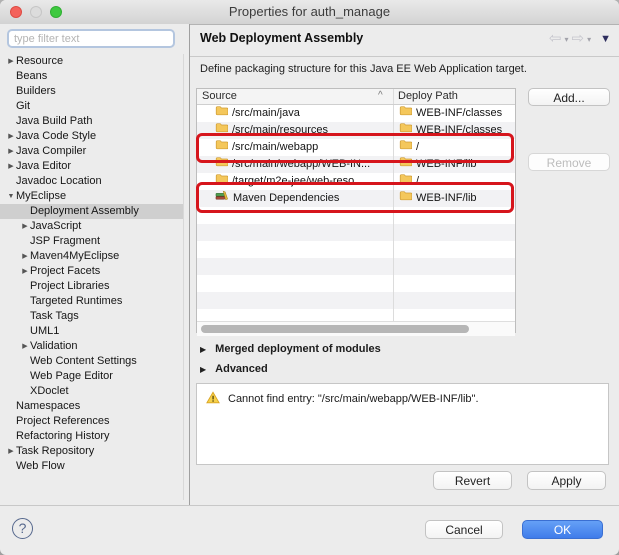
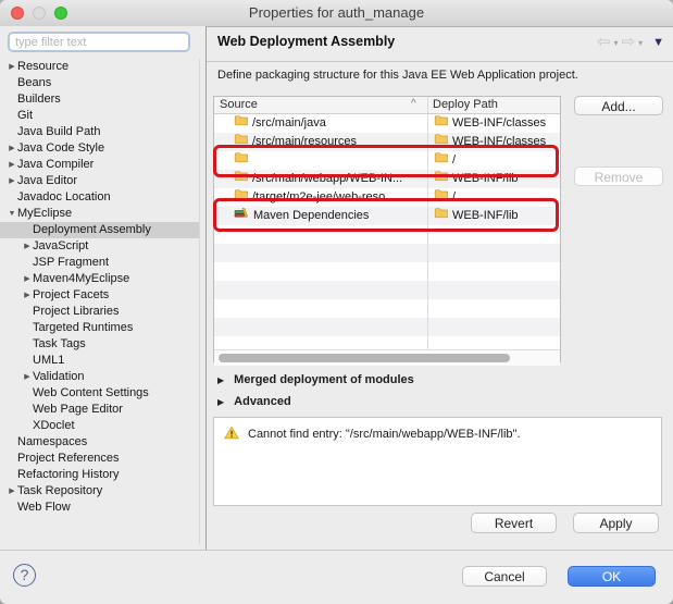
  Properties for auth_manage
  type filter text
  Resource
  Beans
  Builders
  Git
  Java Build Path
  Java Code Style
  Java Compiler
  Java Editor
  Javadoc Location
  MyEclipse
  Deployment Assembly
  JavaScript
  JSP Fragment
  Maven4MyEclipse
  Project Facets
  Project Libraries
  Targeted Runtimes
  Task Tags
  UML1
  Validation
  Web Content Settings
  Web Page Editor
  XDoclet
  Namespaces
  Project References
  Refactoring History
  Task Repository
  Web Flow
  Web Deployment Assembly
  ⇦
  ▾
  ⇨
  ▾
  ▼
- Define packaging structure for this Java EE Web Application target.
+ Define packaging structure for this Java EE Web Application project.
  Source
  ^
  Deploy Path
  /src/main/java
  WEB-INF/classes
  /src/main/resources
  WEB-INF/classes
- /src/main/webapp
  /
  /src/main/webapp/WEB-IN...
  WEB-INF/lib
  /target/m2e-jee/web-reso...
  /
  Maven Dependencies
  WEB-INF/lib
  Add...
  Remove
  ▶
  Merged deployment of modules
  ▶
  Advanced
  Cannot find entry: "/src/main/webapp/WEB-INF/lib".
  Revert
  Apply
  ?
  Cancel
  OK
